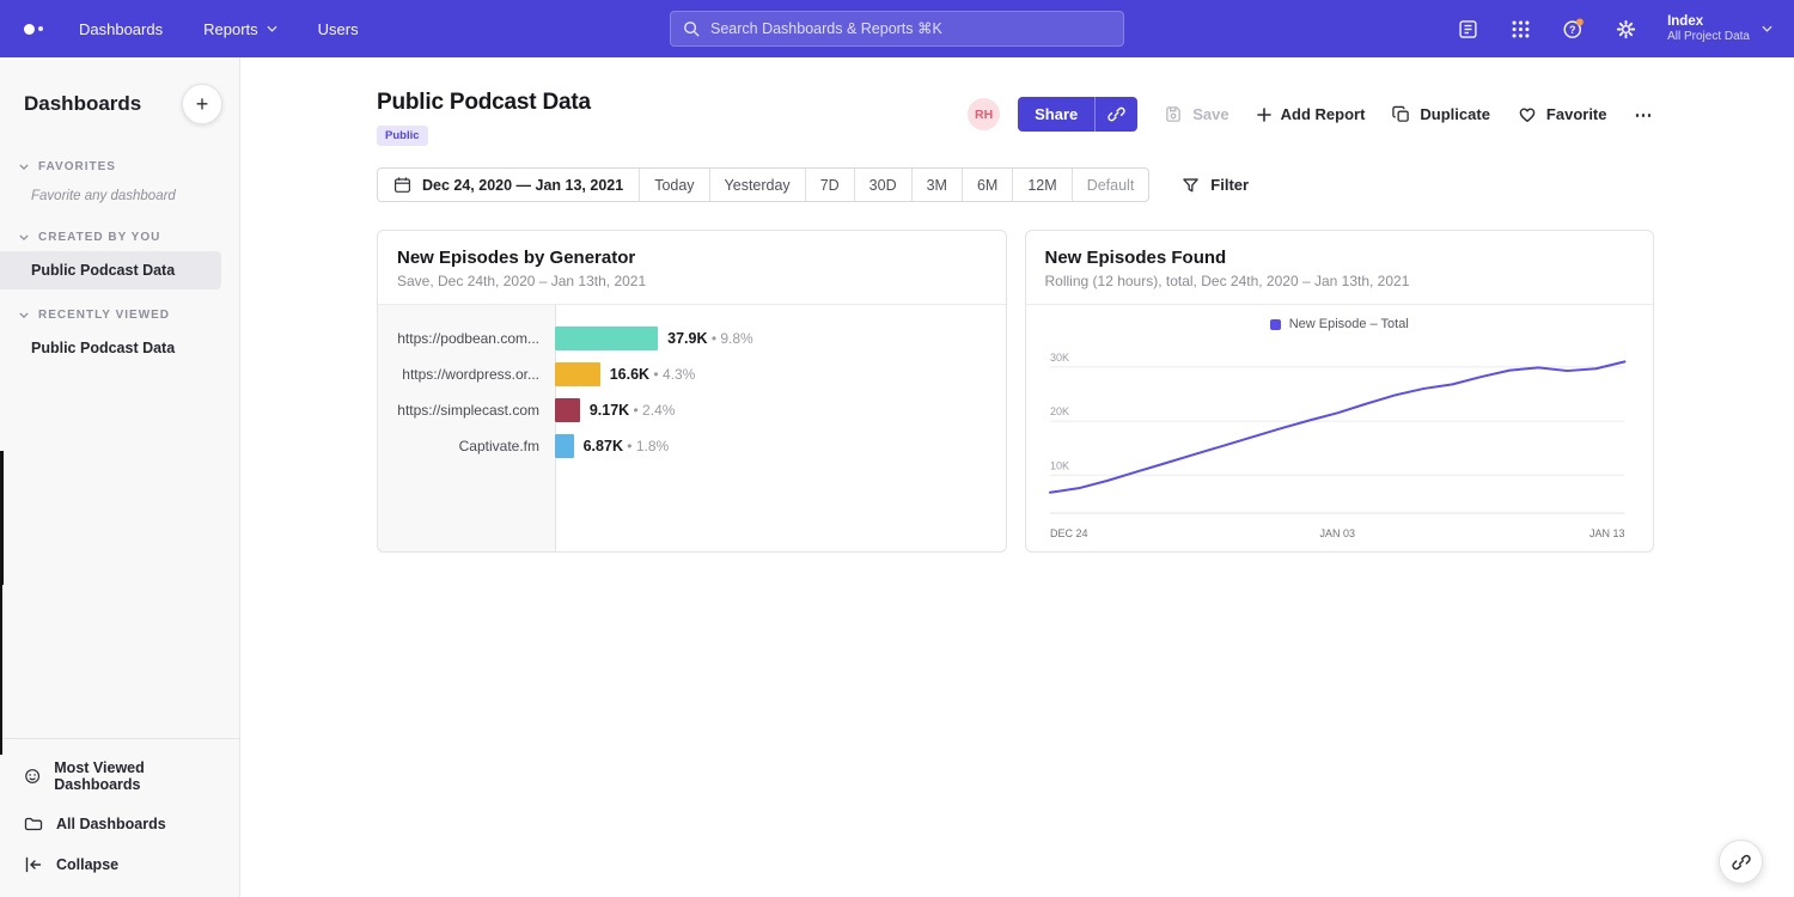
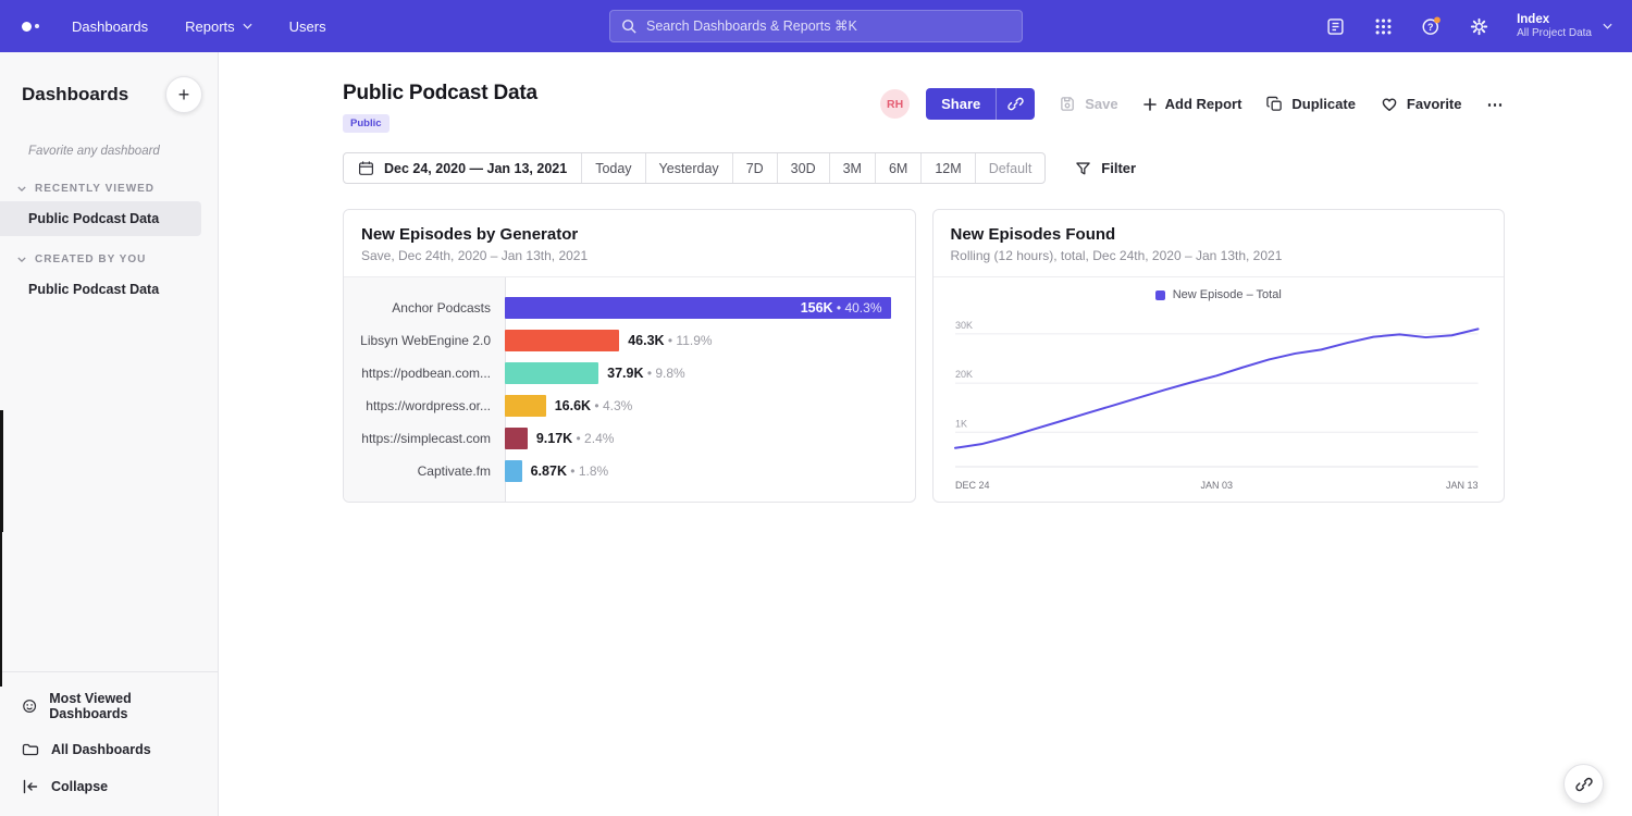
  Dashboards
  Reports
  Users
  Search Dashboards & Reports ⌘K
  ?
  Index
  All Project Data
  Dashboards
  +
- FAVORITES
  Favorite any dashboard
- CREATED BY YOU
+ RECENTLY VIEWED
  Public Podcast Data
- RECENTLY VIEWED
+ CREATED BY YOU
  Public Podcast Data
  Most Viewed Dashboards
  All Dashboards
  Collapse
  Public Podcast Data
  Public
  RH
  Share
  Save
  Add Report
  Duplicate
  Favorite
  ⋯
  Dec 24, 2020 — Jan 13, 2021
  Today
  Yesterday
  7D
  30D
  3M
  6M
  12M
  Default
  Filter
  New Episodes by Generator
  Save, Dec 24th, 2020 – Jan 13th, 2021
+ Anchor Podcasts
+ 156K • 40.3%
+ Libsyn WebEngine 2.0
+ 46.3K • 11.9%
  https://podbean.com...
  37.9K • 9.8%
  https://wordpress.or...
  16.6K • 4.3%
  https://simplecast.com
  9.17K • 2.4%
  Captivate.fm
  6.87K • 1.8%
  New Episodes Found
  Rolling (12 hours), total, Dec 24th, 2020 – Jan 13th, 2021
  New Episode – Total
- 10K
+ 1K
  20K
  30K
  DEC 24
  JAN 03
  JAN 13
